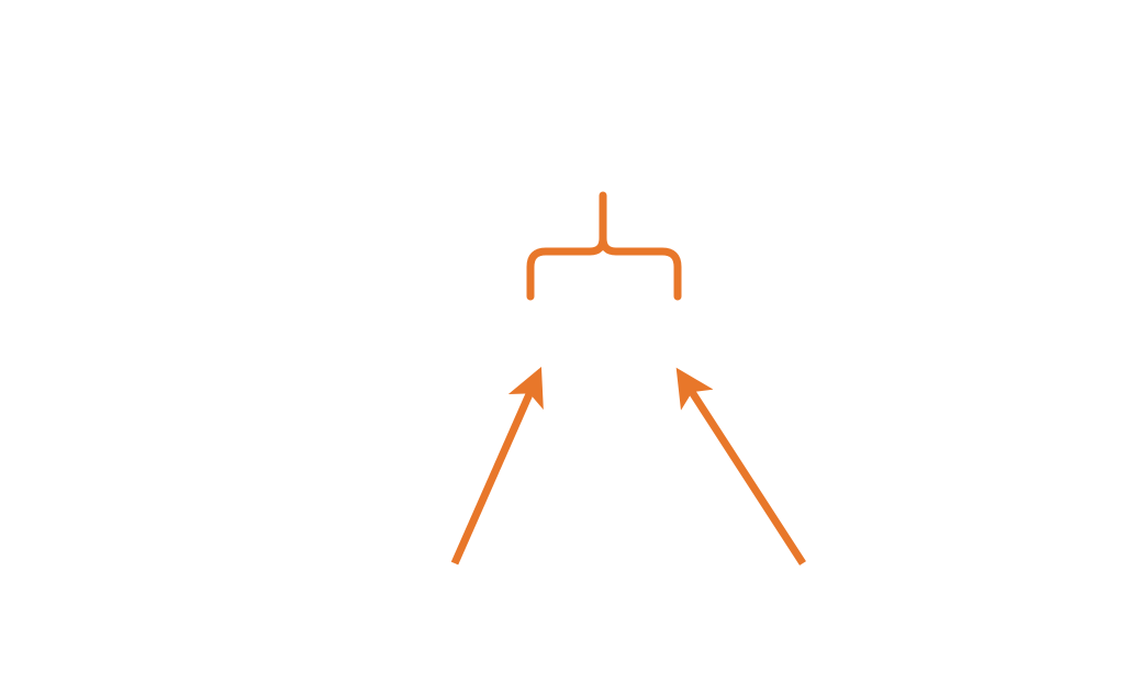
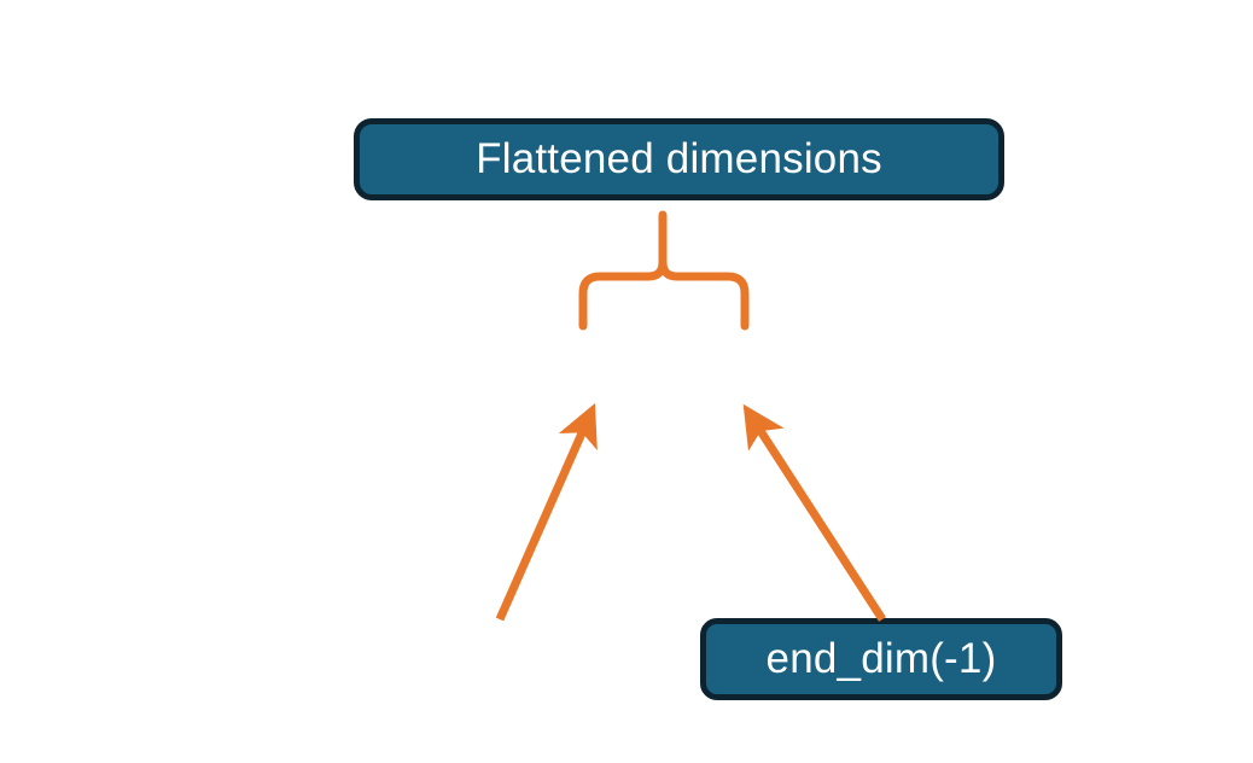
+ Flattened dimensions
+ end_dim(-1)
